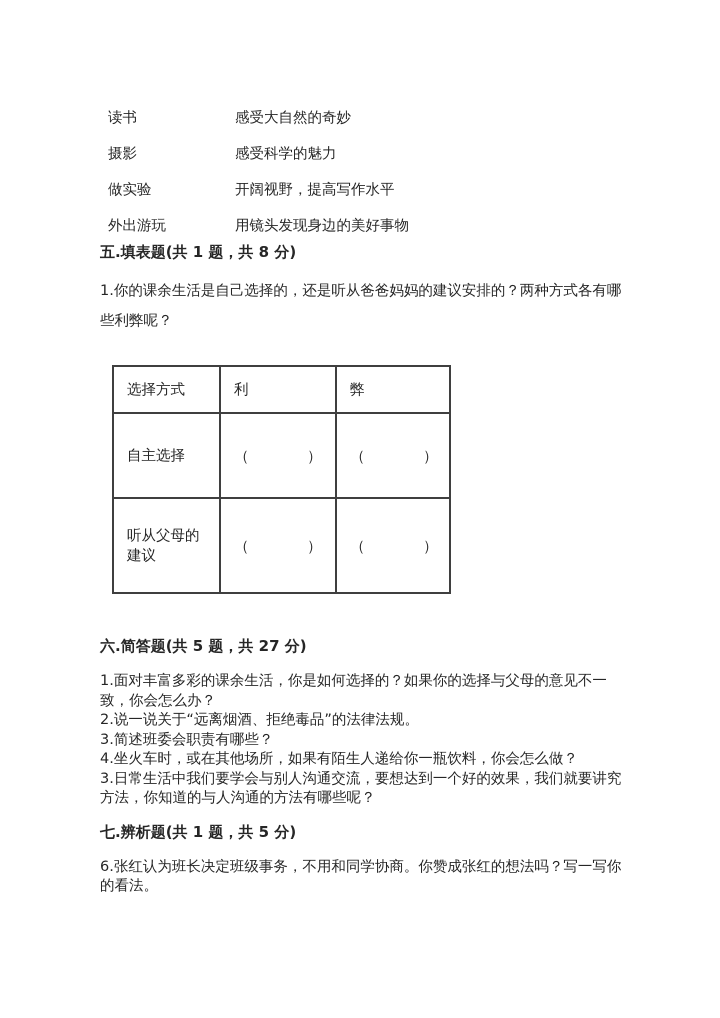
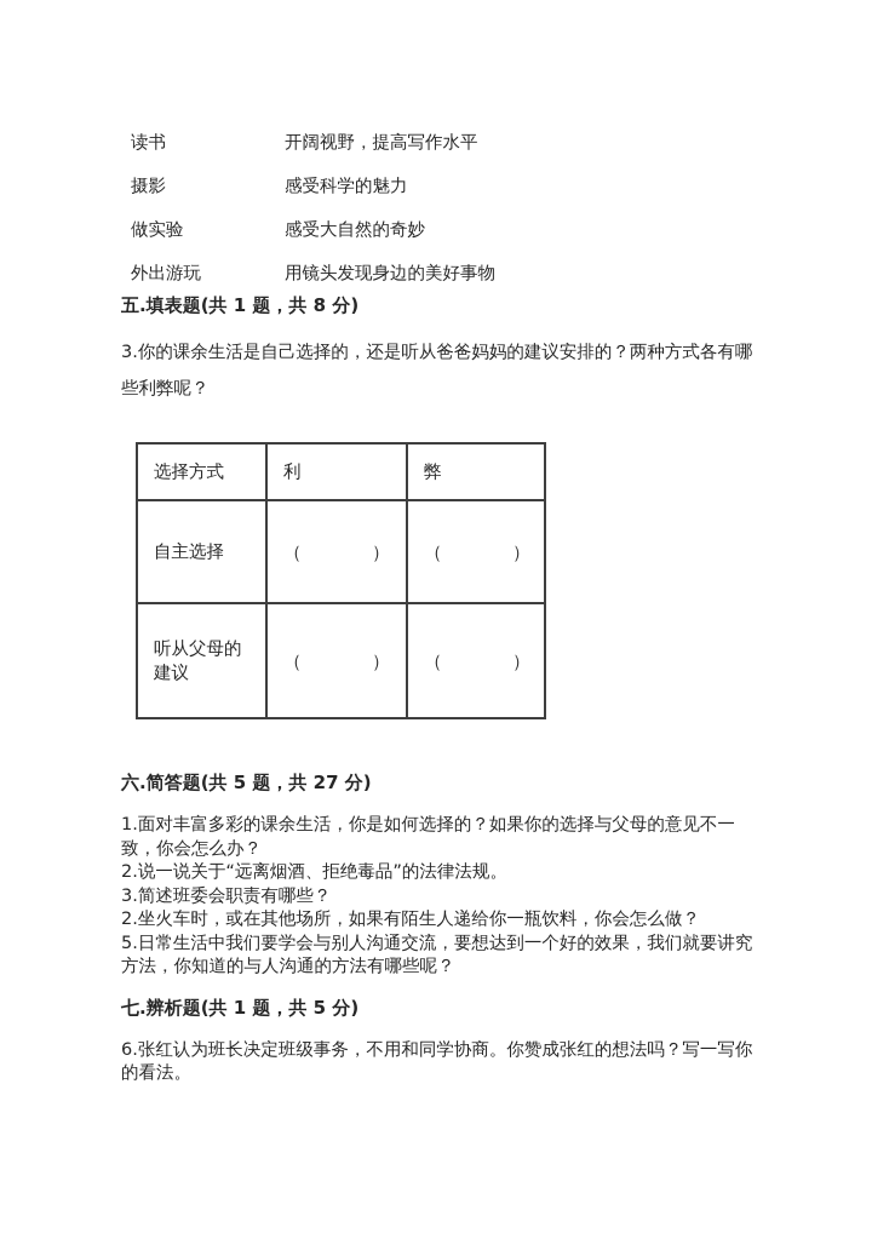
  读书
- 感受大自然的奇妙
+ 开阔视野，提高写作水平
  摄影
  感受科学的魅力
  做实验
- 开阔视野，提高写作水平
+ 感受大自然的奇妙
  外出游玩
  用镜头发现身边的美好事物
  五.填表题(共 1 题，共 8 分)
- 1.你的课余生活是自己选择的，还是听从爸爸妈妈的建议安排的？两种方式各有哪些利弊呢？
+ 3.你的课余生活是自己选择的，还是听从爸爸妈妈的建议安排的？两种方式各有哪些利弊呢？
  选择方式	利	弊
  自主选择	（ ）	（ ）
  听从父母的建议	（ ）	（ ）
  六.简答题(共 5 题，共 27 分)
  1.面对丰富多彩的课余生活，你是如何选择的？如果你的选择与父母的意见不一致，你会怎么办？
  2.说一说关于“远离烟酒、拒绝毒品”的法律法规。
  3.简述班委会职责有哪些？
- 4.坐火车时，或在其他场所，如果有陌生人递给你一瓶饮料，你会怎么做？
+ 2.坐火车时，或在其他场所，如果有陌生人递给你一瓶饮料，你会怎么做？
- 3.日常生活中我们要学会与别人沟通交流，要想达到一个好的效果，我们就要讲究方法，你知道的与人沟通的方法有哪些呢？
+ 5.日常生活中我们要学会与别人沟通交流，要想达到一个好的效果，我们就要讲究方法，你知道的与人沟通的方法有哪些呢？
  七.辨析题(共 1 题，共 5 分)
  6.张红认为班长决定班级事务，不用和同学协商。你赞成张红的想法吗？写一写你的看法。
